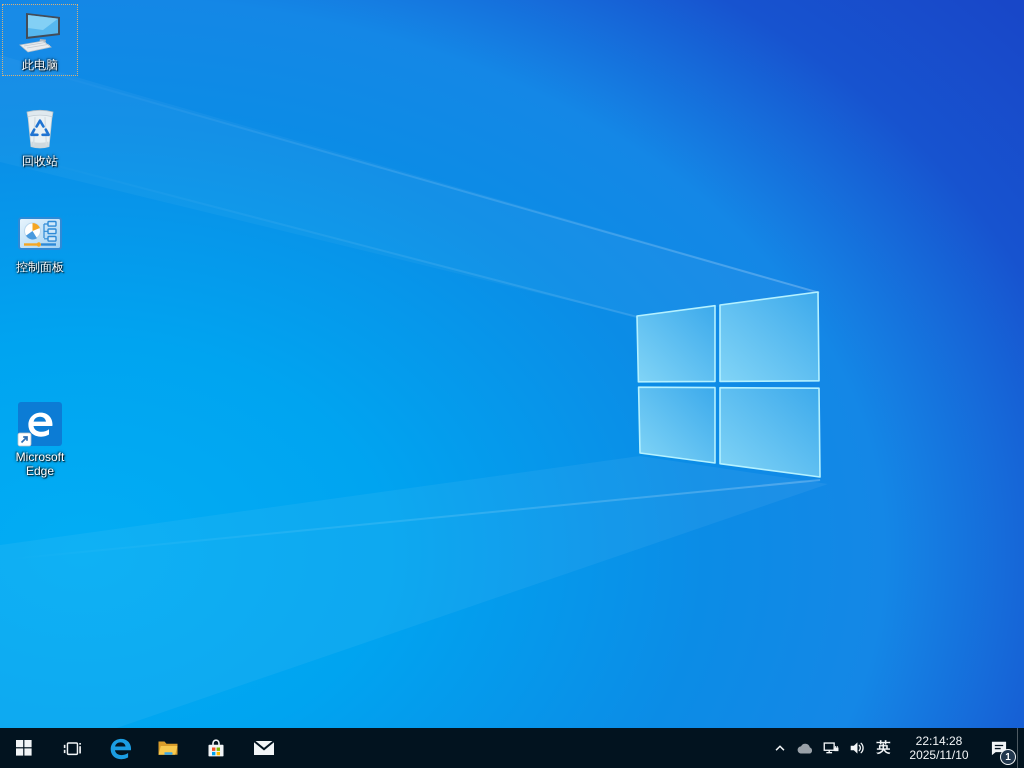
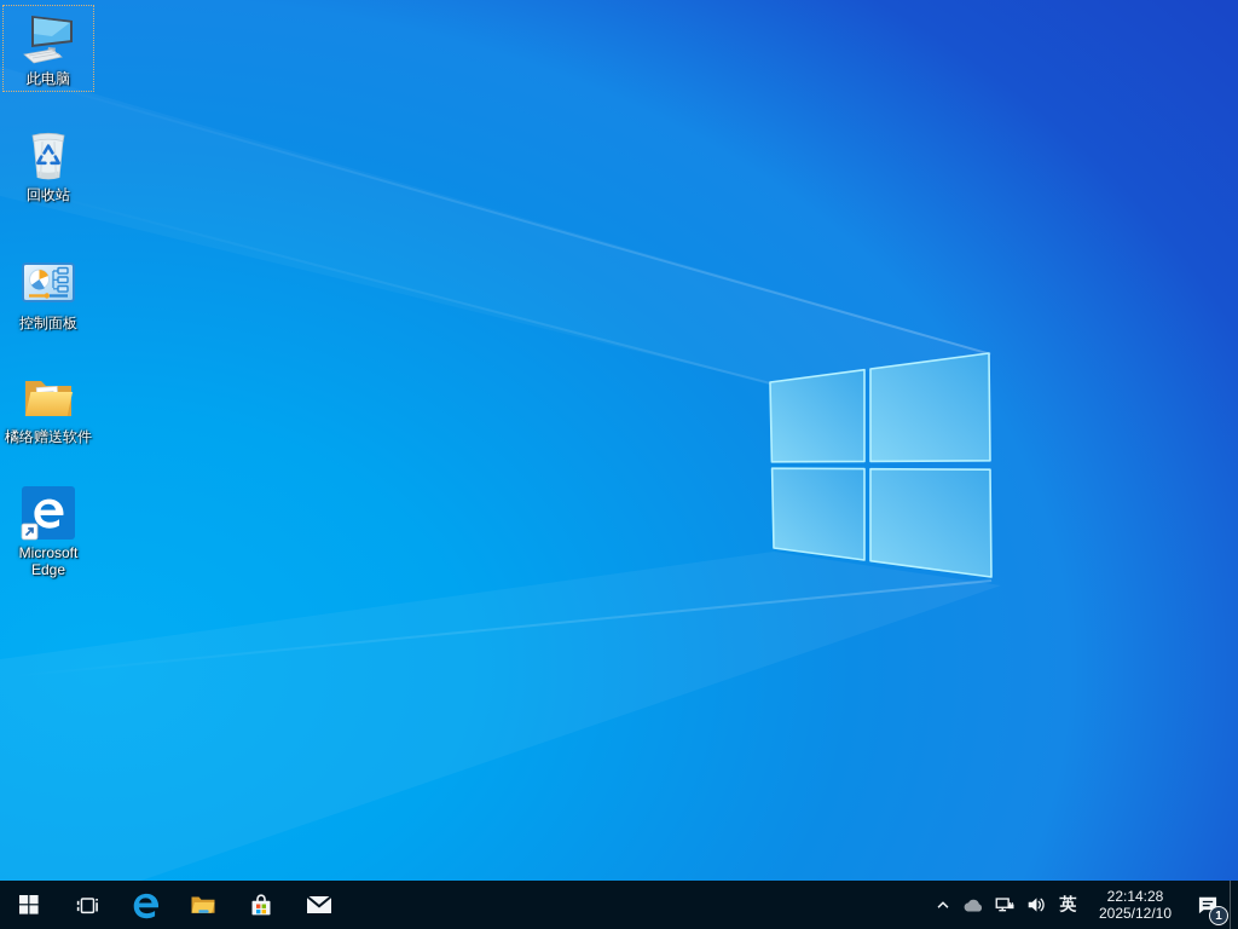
  此电脑
  回收站
  控制面板
+ 橘络赠送软件
  Microsoft Edge
  英
  22:14:28
- 2025/11/10
+ 2025/12/10
  1
